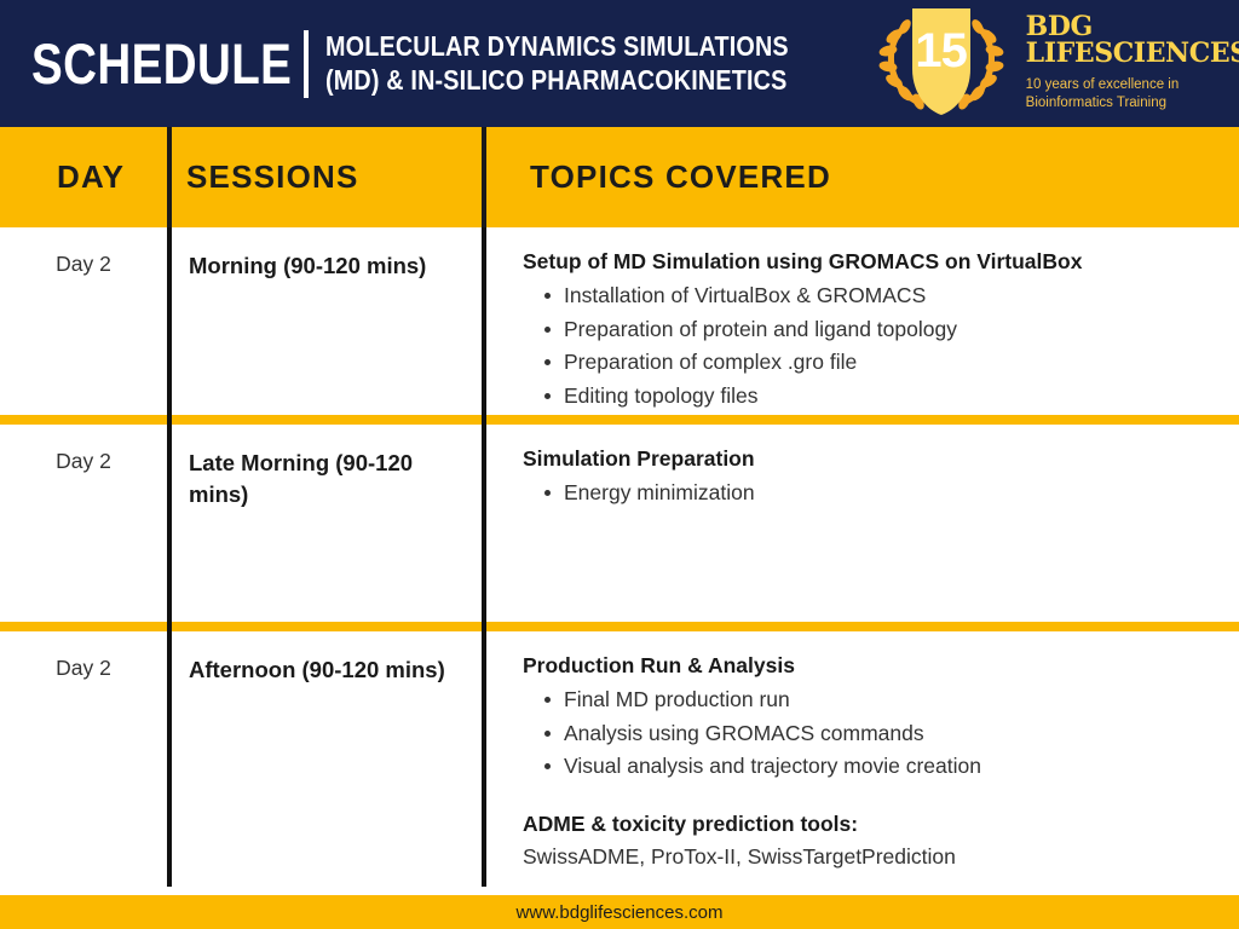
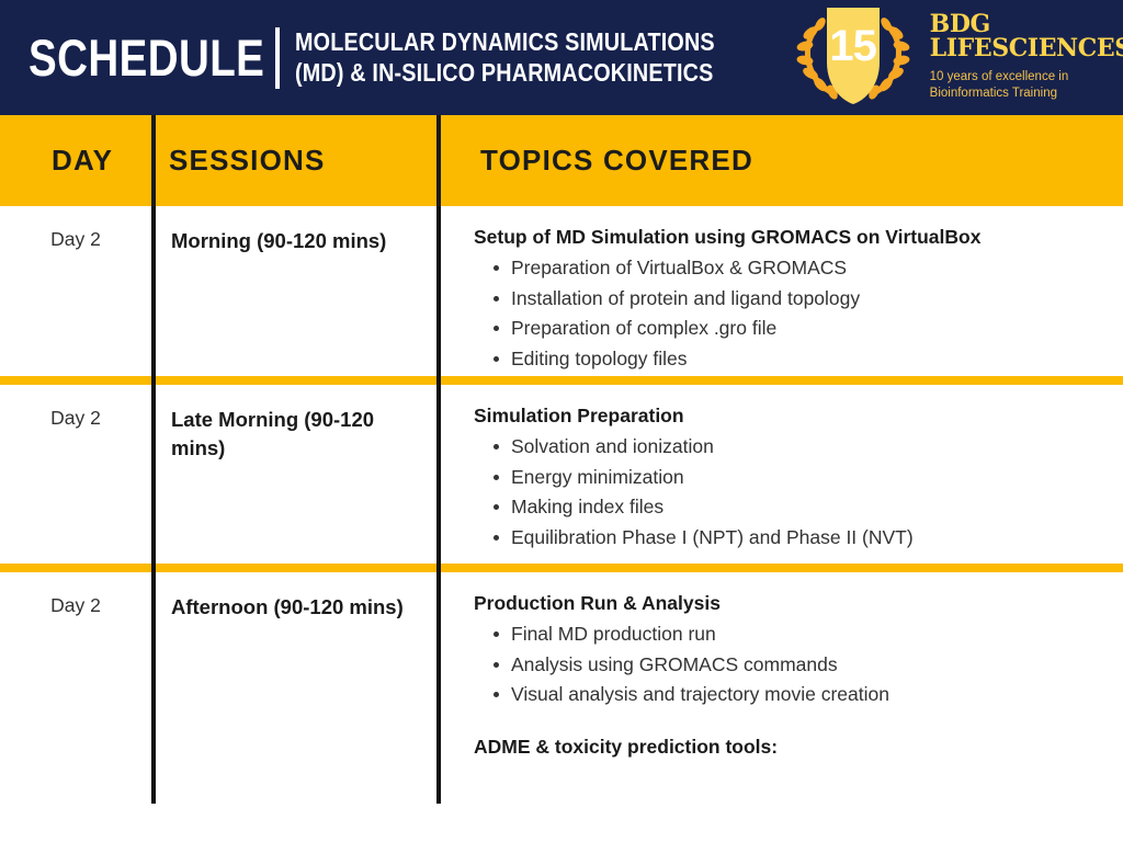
  SCHEDULE
  MOLECULAR DYNAMICS SIMULATIONS
  (MD) & IN-SILICO PHARMACOKINETICS
  15
  BDG
  LIFESCIENCE
  10 years of excellence in
  Bioinformatics Training
  DAY
  SESSIONS
  TOPICS COVERED
  Day 2
  Morning (90-120 mins)
  Setup of MD Simulation using GROMACS on VirtualBox
- Installation of VirtualBox & GROMACS
+ Preparation of VirtualBox & GROMACS
- Preparation of protein and ligand topology
+ Installation of protein and ligand topology
  Preparation of complex .gro file
  Editing topology files
  Day 2
  Late Morning (90-120 mins)
  Simulation Preparation
+ Solvation and ionization
  Energy minimization
+ Making index files
+ Equilibration Phase I (NPT) and Phase II (NVT)
  Day 2
  Afternoon (90-120 mins)
  Production Run & Analysis
  Final MD production run
  Analysis using GROMACS commands
  Visual analysis and trajectory movie creation
  ADME & toxicity prediction tools:
- SwissADME, ProTox-II, SwissTargetPrediction
- www.bdglifesciences.com
